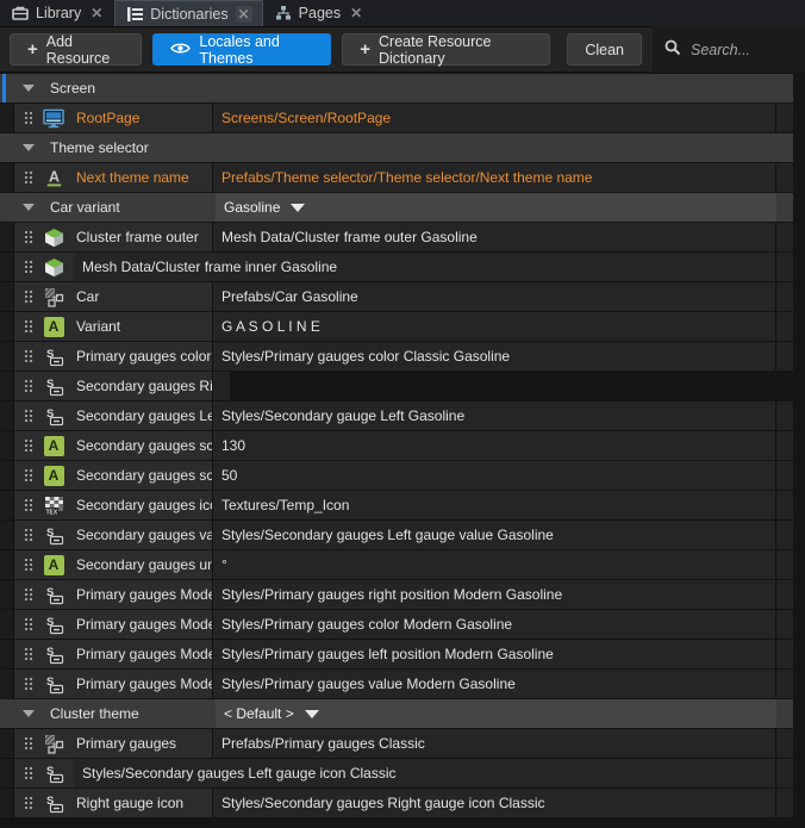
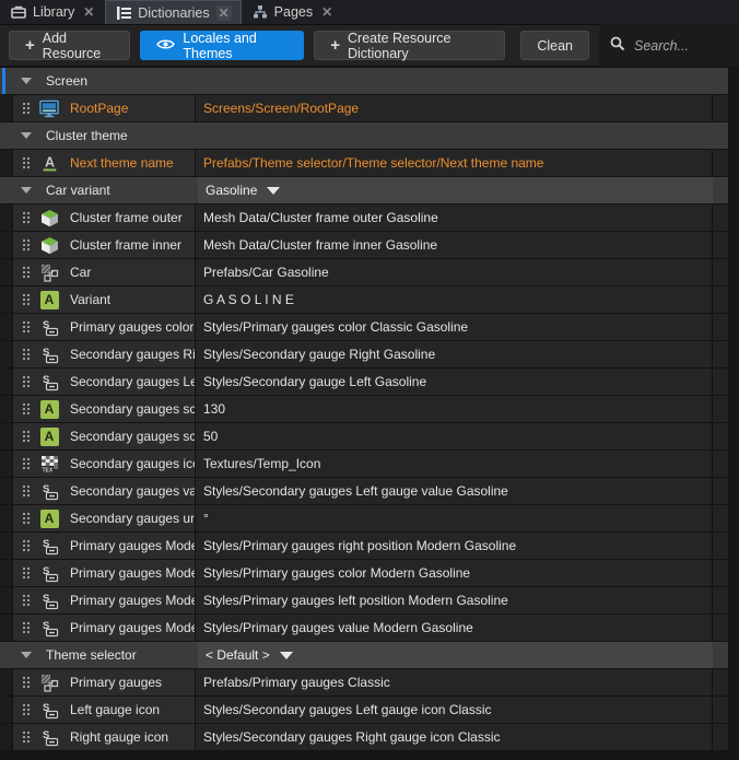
  Library
  ✕
  Dictionaries
  ✕
  Pages
  ✕
  +
  Add Resource
  Locales and Themes
  +
  Create Resource Dictionary
  Clean
  Search...
  Screen
  RootPage
  Screens/Screen/RootPage
- Theme selector
+ Cluster theme
  A
  Next theme name
  Prefabs/Theme selector/Theme selector/Next theme name
  Car variant
  Gasoline
  Cluster frame outer
  Mesh Data/Cluster frame outer Gasoline
+ Cluster frame inner
  Mesh Data/Cluster frame inner Gasoline
  Car
  Prefabs/Car Gasoline
  A
  Variant
  G A S O L I N E
  S
  Primary gauges color
  Styles/Primary gauges color Classic Gasoline
  S
  Secondary gauges Ri
+ Styles/Secondary gauge Right Gasoline
  S
  Secondary gauges Le
  Styles/Secondary gauge Left Gasoline
  A
  Secondary gauges sc
  130
  A
  Secondary gauges sc
  50
  Secondary gauges ic
  Textures/Temp_Icon
  S
  Secondary gauges va
  Styles/Secondary gauges Left gauge value Gasoline
  A
  Secondary gauges un
  °
  S
  Primary gauges Mod
  Styles/Primary gauges right position Modern Gasoline
  S
  Primary gauges Mod
  Styles/Primary gauges color Modern Gasoline
  S
  Primary gauges Mod
  Styles/Primary gauges left position Modern Gasoline
  S
  Primary gauges Mod
  Styles/Primary gauges value Modern Gasoline
- Cluster theme
+ Theme selector
  < Default >
  Primary gauges
  Prefabs/Primary gauges Classic
  S
+ Left gauge icon
  Styles/Secondary gauges Left gauge icon Classic
  S
  Right gauge icon
  Styles/Secondary gauges Right gauge icon Classic
